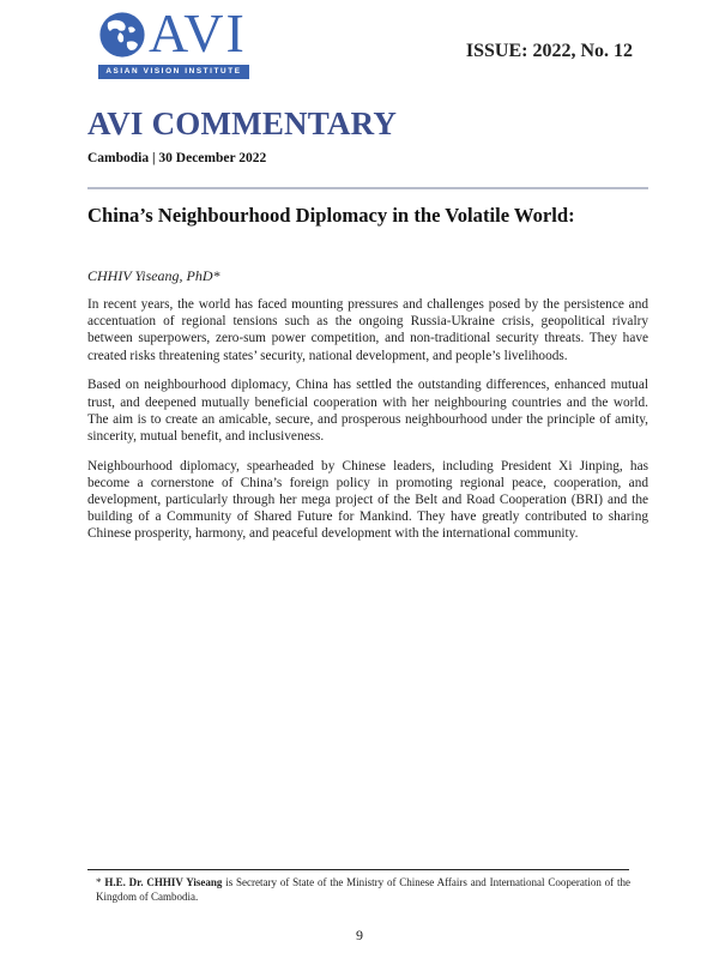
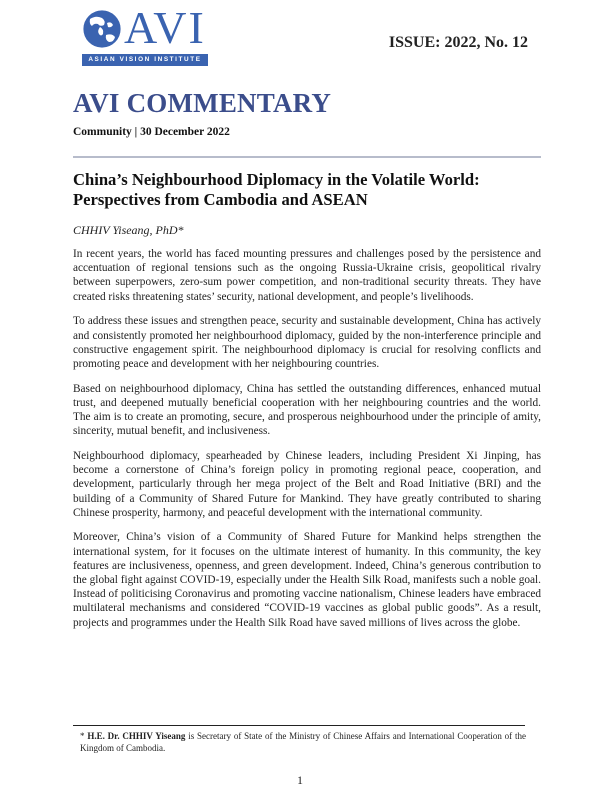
  AVI
  ISSUE: 2022, No. 12
  AVI COMMENTARY
- Cambodia | 30 December 2022
+ Community | 30 December 2022
  China’s Neighbourhood Diplomacy in the Volatile World:
+ Perspectives from Cambodia and ASEAN
  CHHIV Yiseang, PhD*
  In recent years, the world has faced mounting pressures and challenges posed by the persistence and accentuation of regional tensions such as the ongoing Russia-Ukraine crisis, geopolitical rivalry between superpowers, zero-sum power competition, and non-traditional security threats. They have created risks threatening states’ security, national development, and people’s livelihoods.
+ To address these issues and strengthen peace, security and sustainable development, China has actively and consistently promoted her neighbourhood diplomacy, guided by the non-interference principle and constructive engagement spirit. The neighbourhood diplomacy is crucial for resolving conflicts and promoting peace and development with her neighbouring countries.
- Based on neighbourhood diplomacy, China has settled the outstanding differences, enhanced mutual trust, and deepened mutually beneficial cooperation with her neighbouring countries and the world. The aim is to create an amicable, secure, and prosperous neighbourhood under the principle of amity, sincerity, mutual benefit, and inclusiveness.
+ Based on neighbourhood diplomacy, China has settled the outstanding differences, enhanced mutual trust, and deepened mutually beneficial cooperation with her neighbouring countries and the world. The aim is to create an promoting, secure, and prosperous neighbourhood under the principle of amity, sincerity, mutual benefit, and inclusiveness.
- Neighbourhood diplomacy, spearheaded by Chinese leaders, including President Xi Jinping, has become a cornerstone of China’s foreign policy in promoting regional peace, cooperation, and development, particularly through her mega project of the Belt and Road Cooperation (BRI) and the building of a Community of Shared Future for Mankind. They have greatly contributed to sharing Chinese prosperity, harmony, and peaceful development with the international community.
+ Neighbourhood diplomacy, spearheaded by Chinese leaders, including President Xi Jinping, has become a cornerstone of China’s foreign policy in promoting regional peace, cooperation, and development, particularly through her mega project of the Belt and Road Initiative (BRI) and the building of a Community of Shared Future for Mankind. They have greatly contributed to sharing Chinese prosperity, harmony, and peaceful development with the international community.
+ Moreover, China’s vision of a Community of Shared Future for Mankind helps strengthen the international system, for it focuses on the ultimate interest of humanity. In this community, the key features are inclusiveness, openness, and green development. Indeed, China’s generous contribution to the global fight against COVID-19, especially under the Health Silk Road, manifests such a noble goal. Instead of politicising Coronavirus and promoting vaccine nationalism, Chinese leaders have embraced multilateral mechanisms and considered “COVID-19 vaccines as global public goods”. As a result, projects and programmes under the Health Silk Road have saved millions of lives across the globe.
  * H.E. Dr. CHHIV Yiseang is Secretary of State of the Ministry of Chinese Affairs and International Cooperation of the Kingdom of Cambodia.
- 9
+ 1
